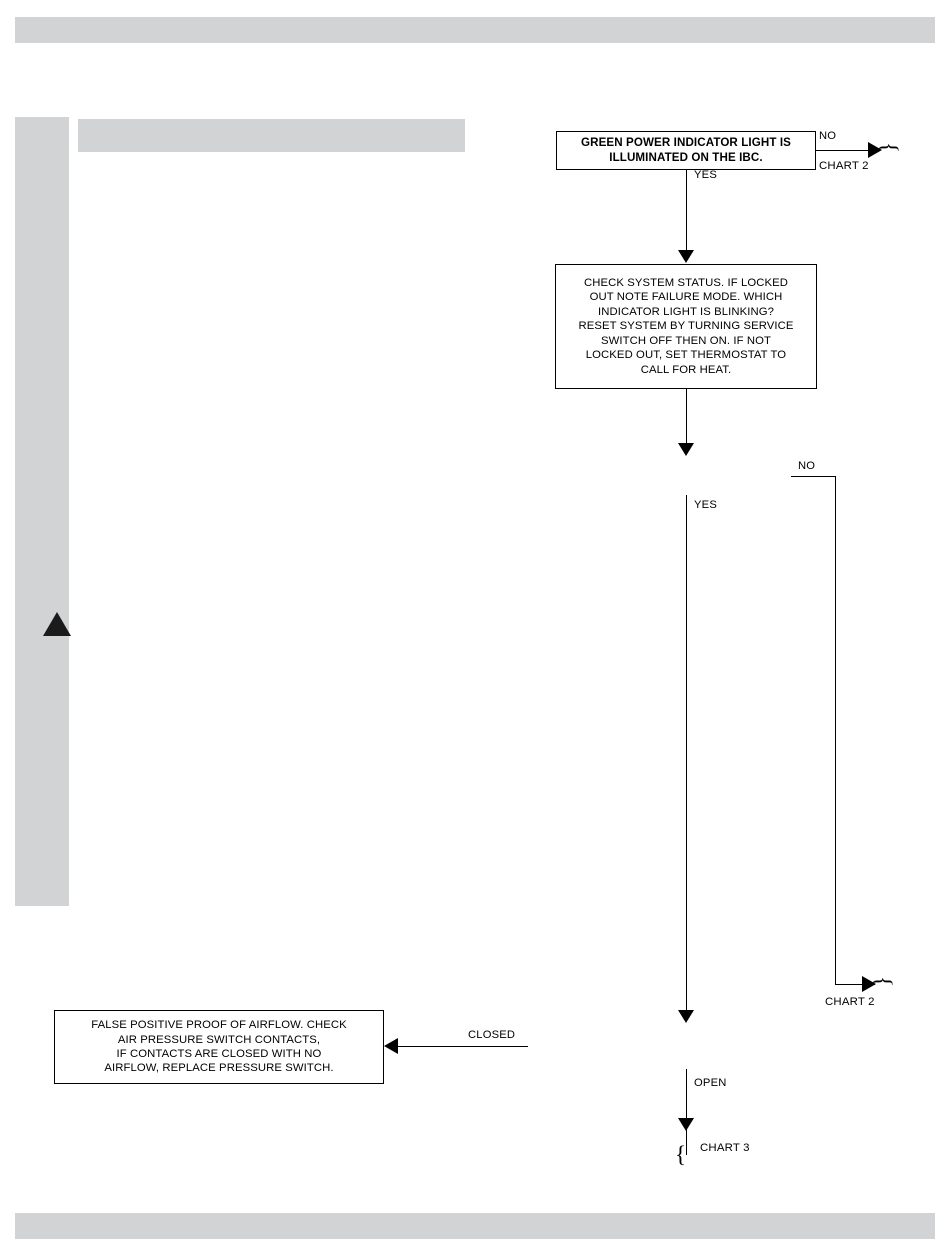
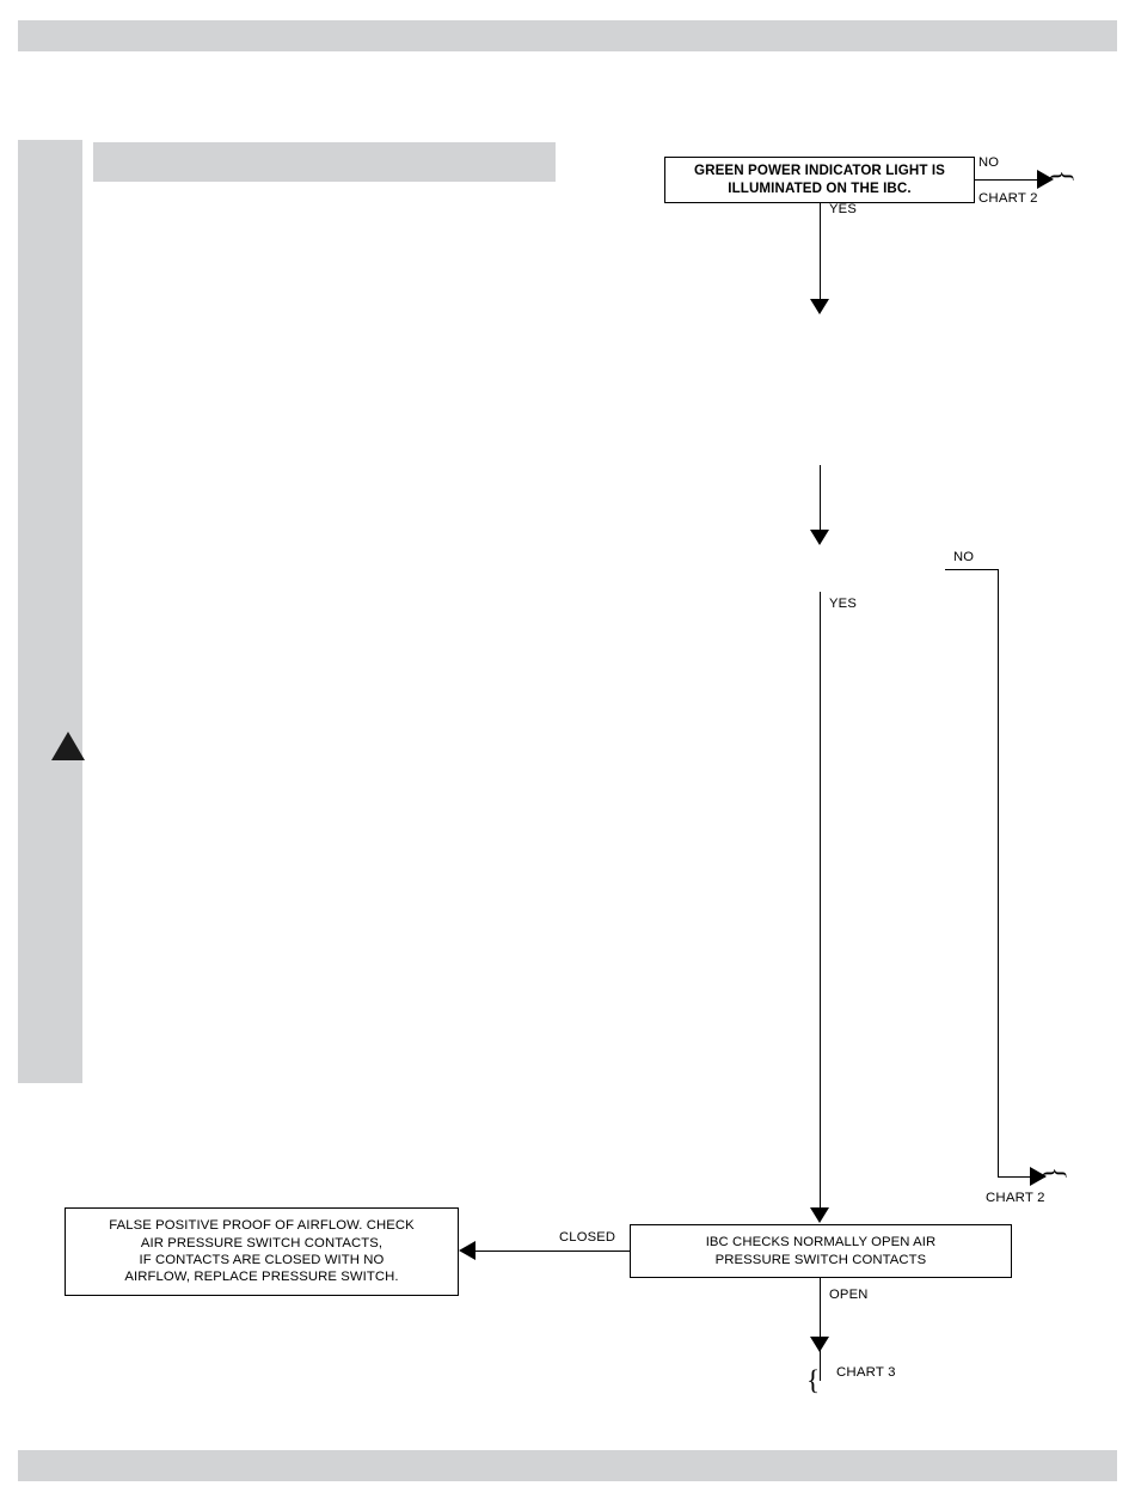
  GREEN POWER INDICATOR LIGHT IS
  ILLUMINATED ON THE IBC.
  NO
  CHART 2
  YES
- CHECK SYSTEM STATUS. IF LOCKED
- OUT NOTE FAILURE MODE. WHICH
- INDICATOR LIGHT IS BLINKING?
- RESET SYSTEM BY TURNING SERVICE
- SWITCH OFF THEN ON. IF NOT
- LOCKED OUT, SET THERMOSTAT TO
- CALL FOR HEAT.
  NO
  CHART 2
  YES
+ IBC CHECKS NORMALLY OPEN AIR
+ PRESSURE SWITCH CONTACTS
  CLOSED
  FALSE POSITIVE PROOF OF AIRFLOW. CHECK
  AIR PRESSURE SWITCH CONTACTS,
  IF CONTACTS ARE CLOSED WITH NO
  AIRFLOW, REPLACE PRESSURE SWITCH.
  {
  OPEN
  CHART 3
